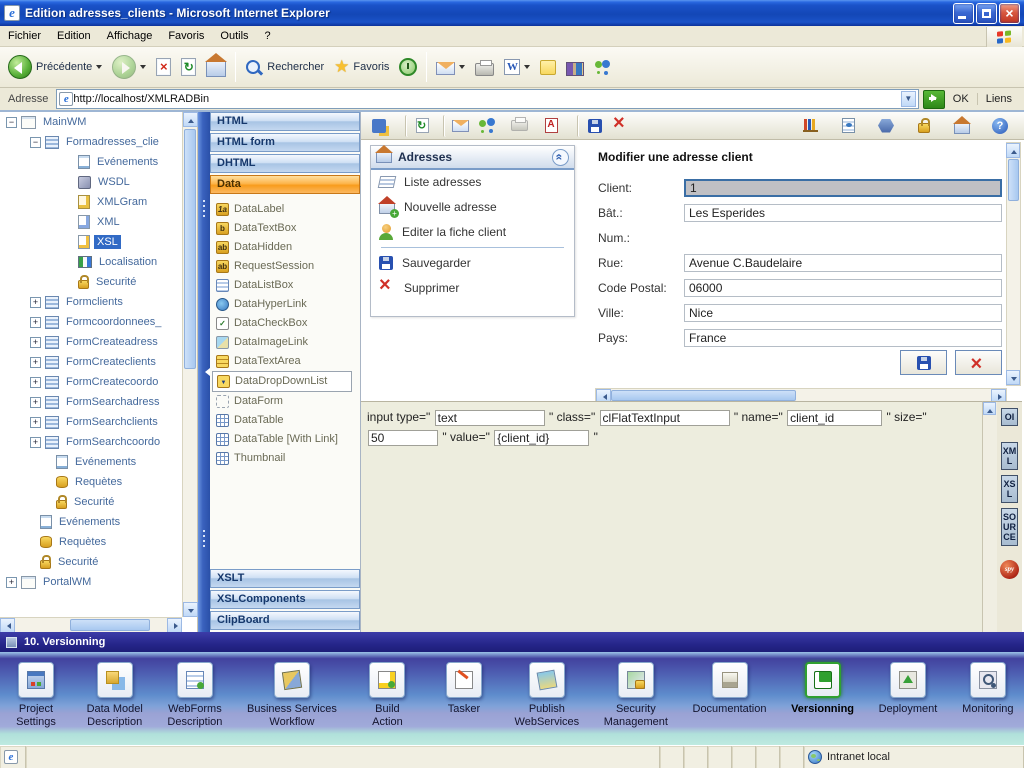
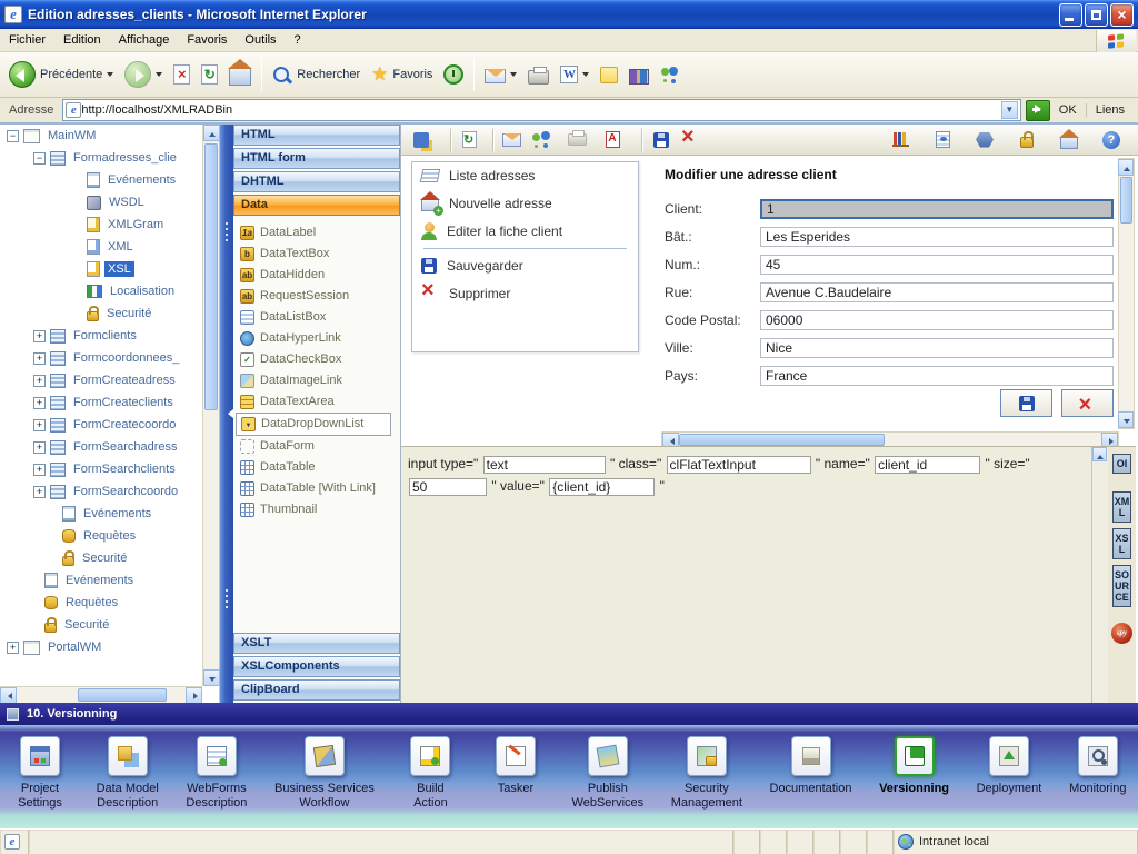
  e
  Edition adresses_clients - Microsoft Internet Explorer
  ×
  Fichier
  Edition
  Affichage
  Favoris
  Outils
  ?
  Précédente
  ×
  ↻
  Rechercher
  ★
  Favoris
  W
  Adresse
  e
  http://localhost/XMLRADBin
  ▼
  OK
  Liens
  MainWM
  Formadresses_clie
  Evénements
  WSDL
  XMLGram
  XML
  XSL
  Localisation
  Securité
  Formclients
  Formcoordonnees_
  FormCreateadress
  FormCreateclients
  FormCreatecoordo
  FormSearchadress
  FormSearchclients
  FormSearchcoordo
  Evénements
  Requètes
  Securité
  Evénements
  Requètes
  Securité
  PortalWM
  HTML
  HTML form
  DHTML
  Data
  DataLabel
  DataTextBox
  DataHidden
  RequestSession
  DataListBox
  DataHyperLink
  DataCheckBox
  DataImageLink
  DataTextArea
  DataDropDownList
  DataForm
  DataTable
  DataTable [With Link]
  Thumbnail
  XSLT
  XSLComponents
  ClipBoard
- Adresses
  Liste adresses
  Nouvelle adresse
  Editer la fiche client
  Sauvegarder
  Supprimer
  Modifier une adresse client
  Client:
  1
  Bât.:
  Les Esperides
  Num.:
+ 45
  Rue:
  Avenue C.Baudelaire
  Code Postal:
  06000
  Ville:
  Nice
  Pays:
  France
  input type=" text " class=" clFlatTextInput " name=" client_id " size=" 50 " value=" {client_id} "
  OI
  XML
  XSL
  SOURCE
  spy
  10. Versionning
  Project
  Settings
  Data Model
  Description
  WebForms
  Description
  Business Services
  Workflow
  Build
  Action
  Tasker
  Publish
  WebServices
  Security
  Management
  Documentation
  Versionning
  Deployment
  Monitoring
  e
  Intranet local
